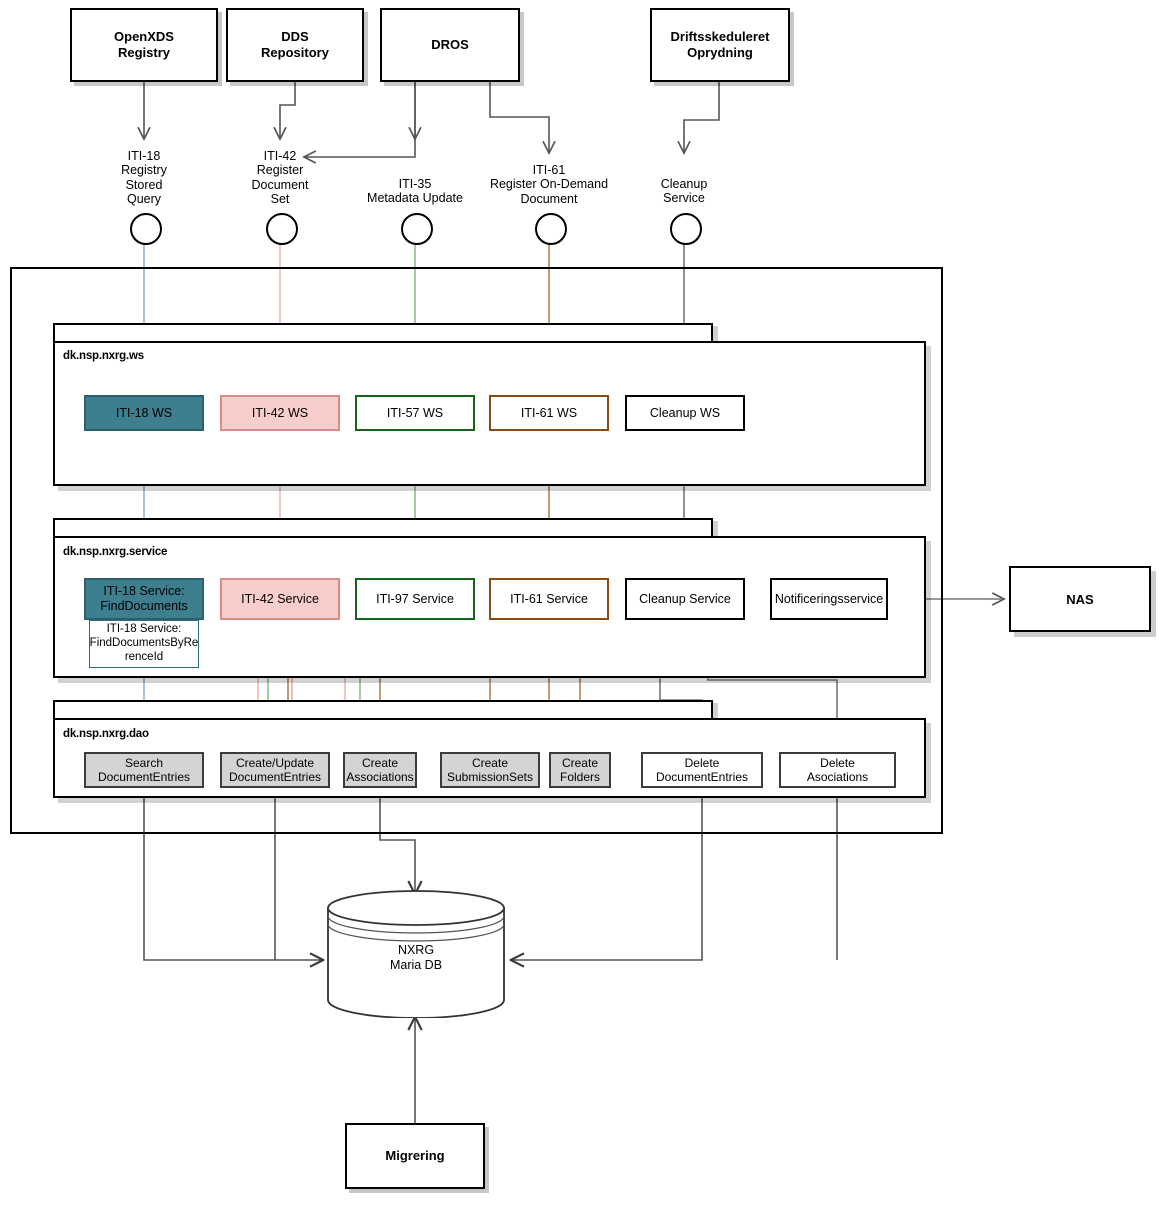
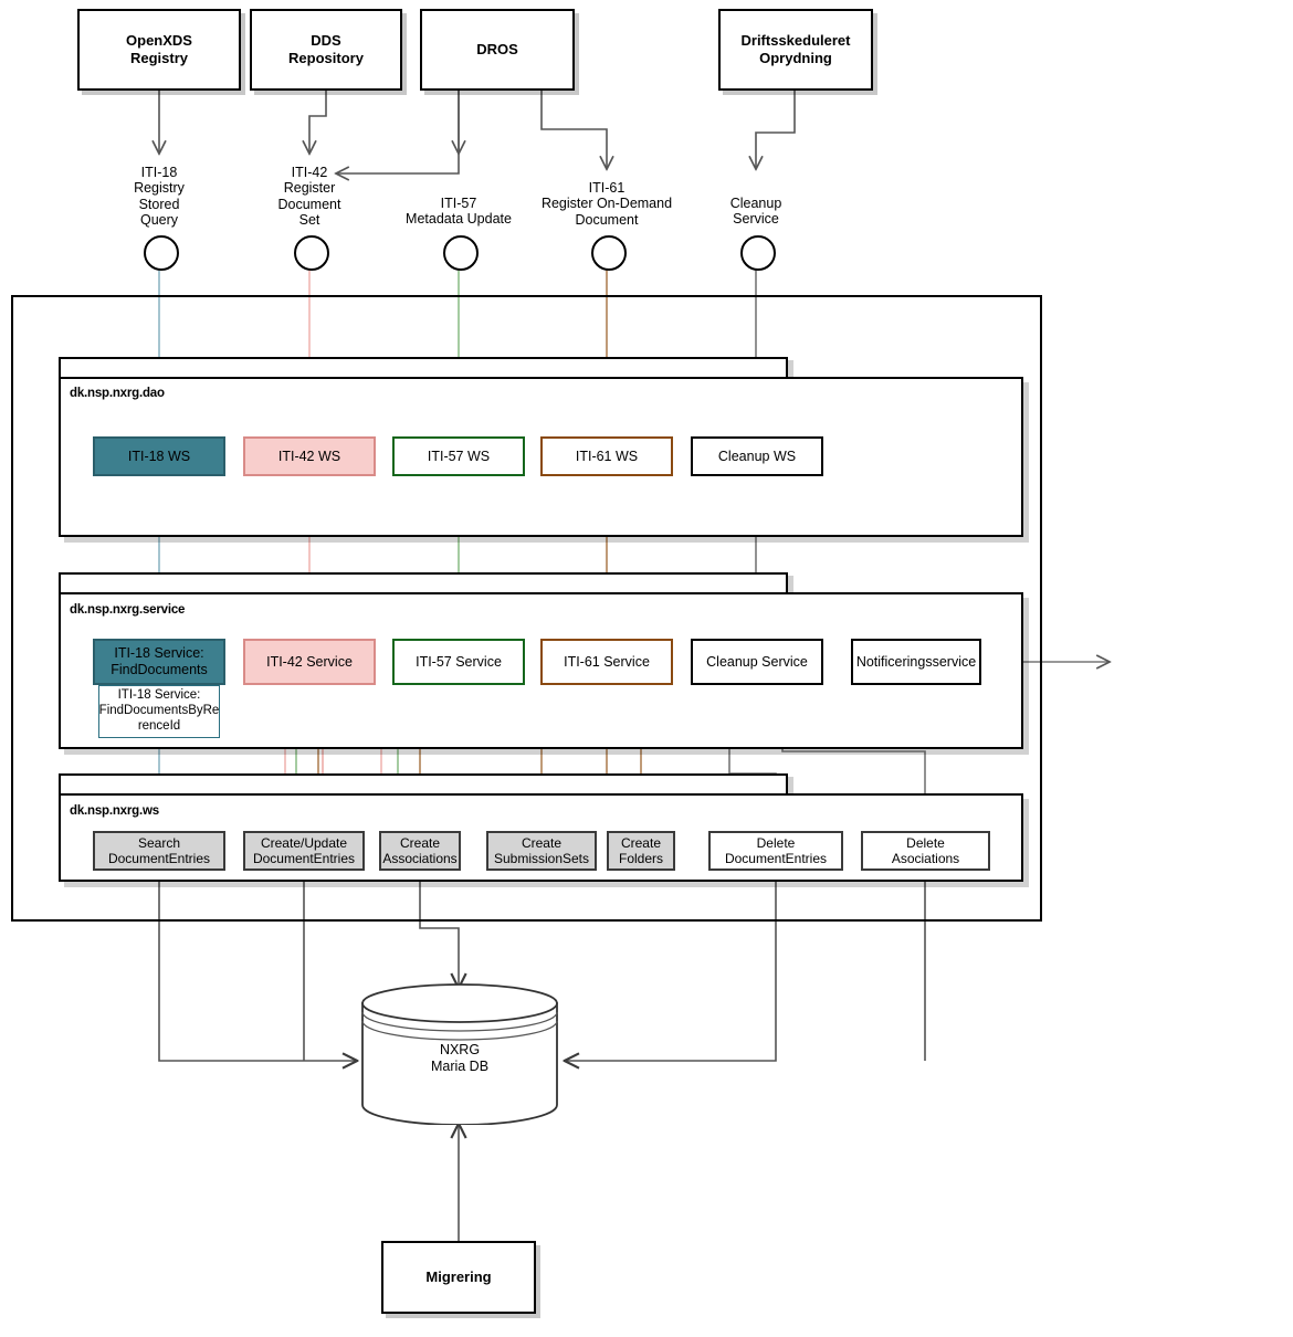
  OpenXDS
  Registry
  DDS
  Repository
  DROS
  Driftsskeduleret
  Oprydning
  ITI-18
  Registry
  Stored
  Query
  ITI-42
  Register
  Document
  Set
- ITI-35
+ ITI-57
  Metadata Update
  ITI-61
  Register On-Demand
  Document
  Cleanup
  Service
- dk.nsp.nxrg.ws
+ dk.nsp.nxrg.dao
  ITI-18 WS
  ITI-42 WS
  ITI-57 WS
  ITI-61 WS
  Cleanup WS
  dk.nsp.nxrg.service
  ITI-18 Service:
  FindDocuments
  ITI-18 Service:
  FindDocumentsByRe
  renceId
  ITI-42 Service
- ITI-97 Service
+ ITI-57 Service
  ITI-61 Service
  Cleanup Service
  Notificeringsservice
- dk.nsp.nxrg.dao
+ dk.nsp.nxrg.ws
  Search
  DocumentEntries
  Create/Update
  DocumentEntries
  Create
  Associations
  Create
  SubmissionSets
  Create
  Folders
  Delete
  DocumentEntries
  Delete
  Asociations
- NAS
  NXRG
  Maria DB
  Migrering
